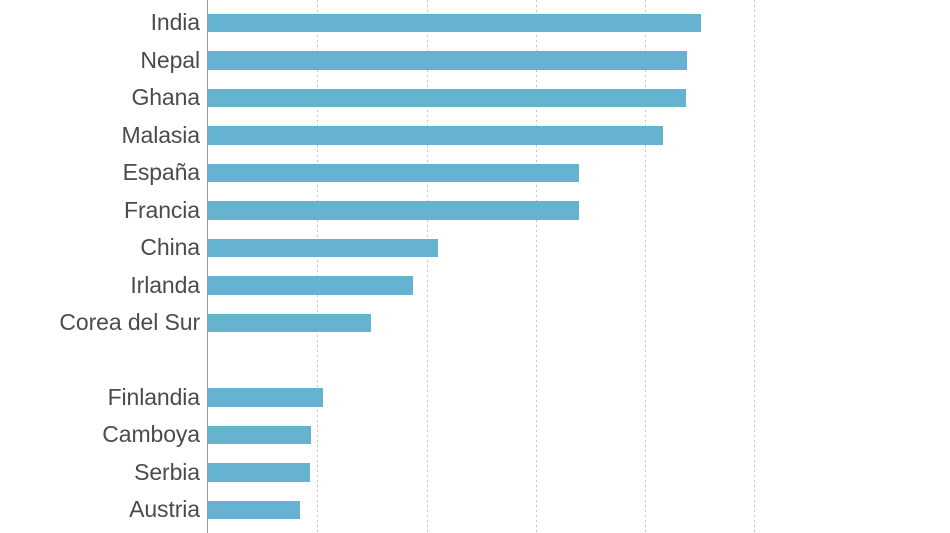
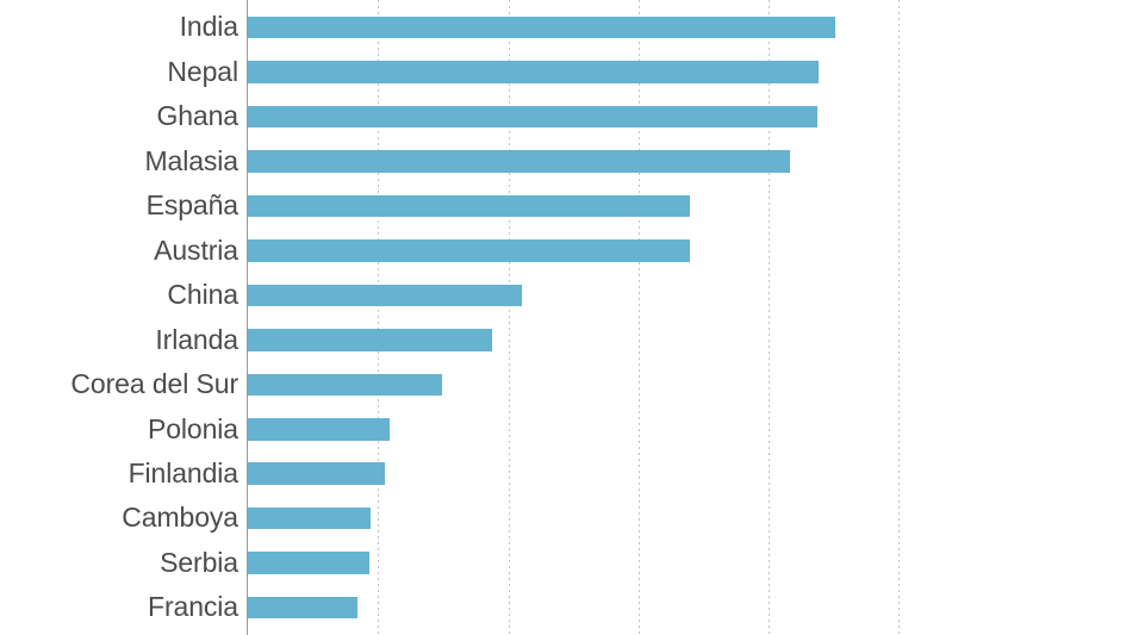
  India
  Nepal
  Ghana
  Malasia
  España
- Francia
+ Austria
  China
  Irlanda
  Corea del Sur
+ Polonia
  Finlandia
  Camboya
  Serbia
- Austria
+ Francia
